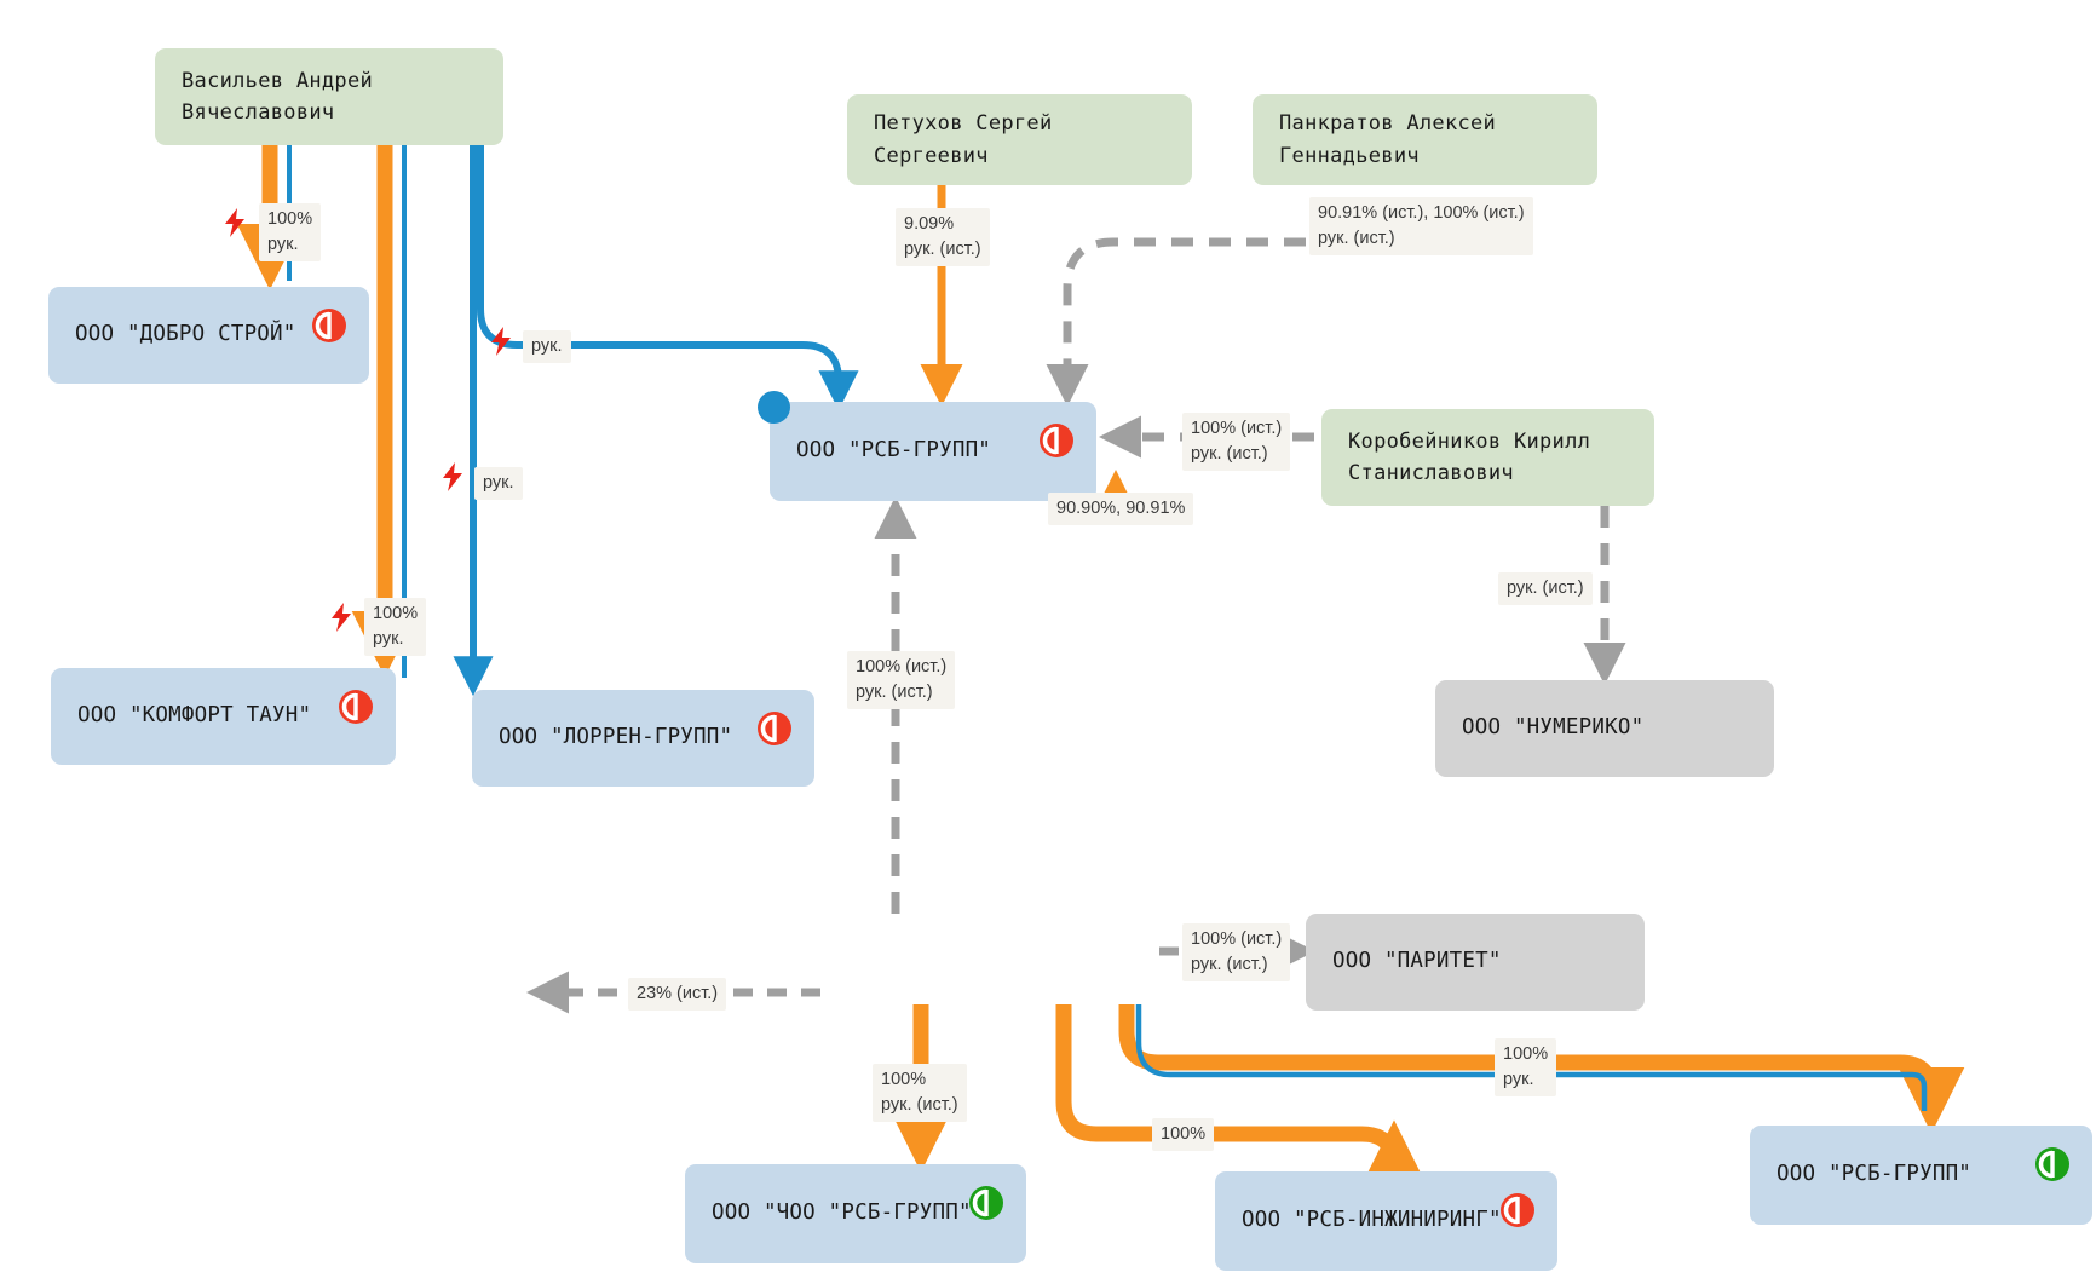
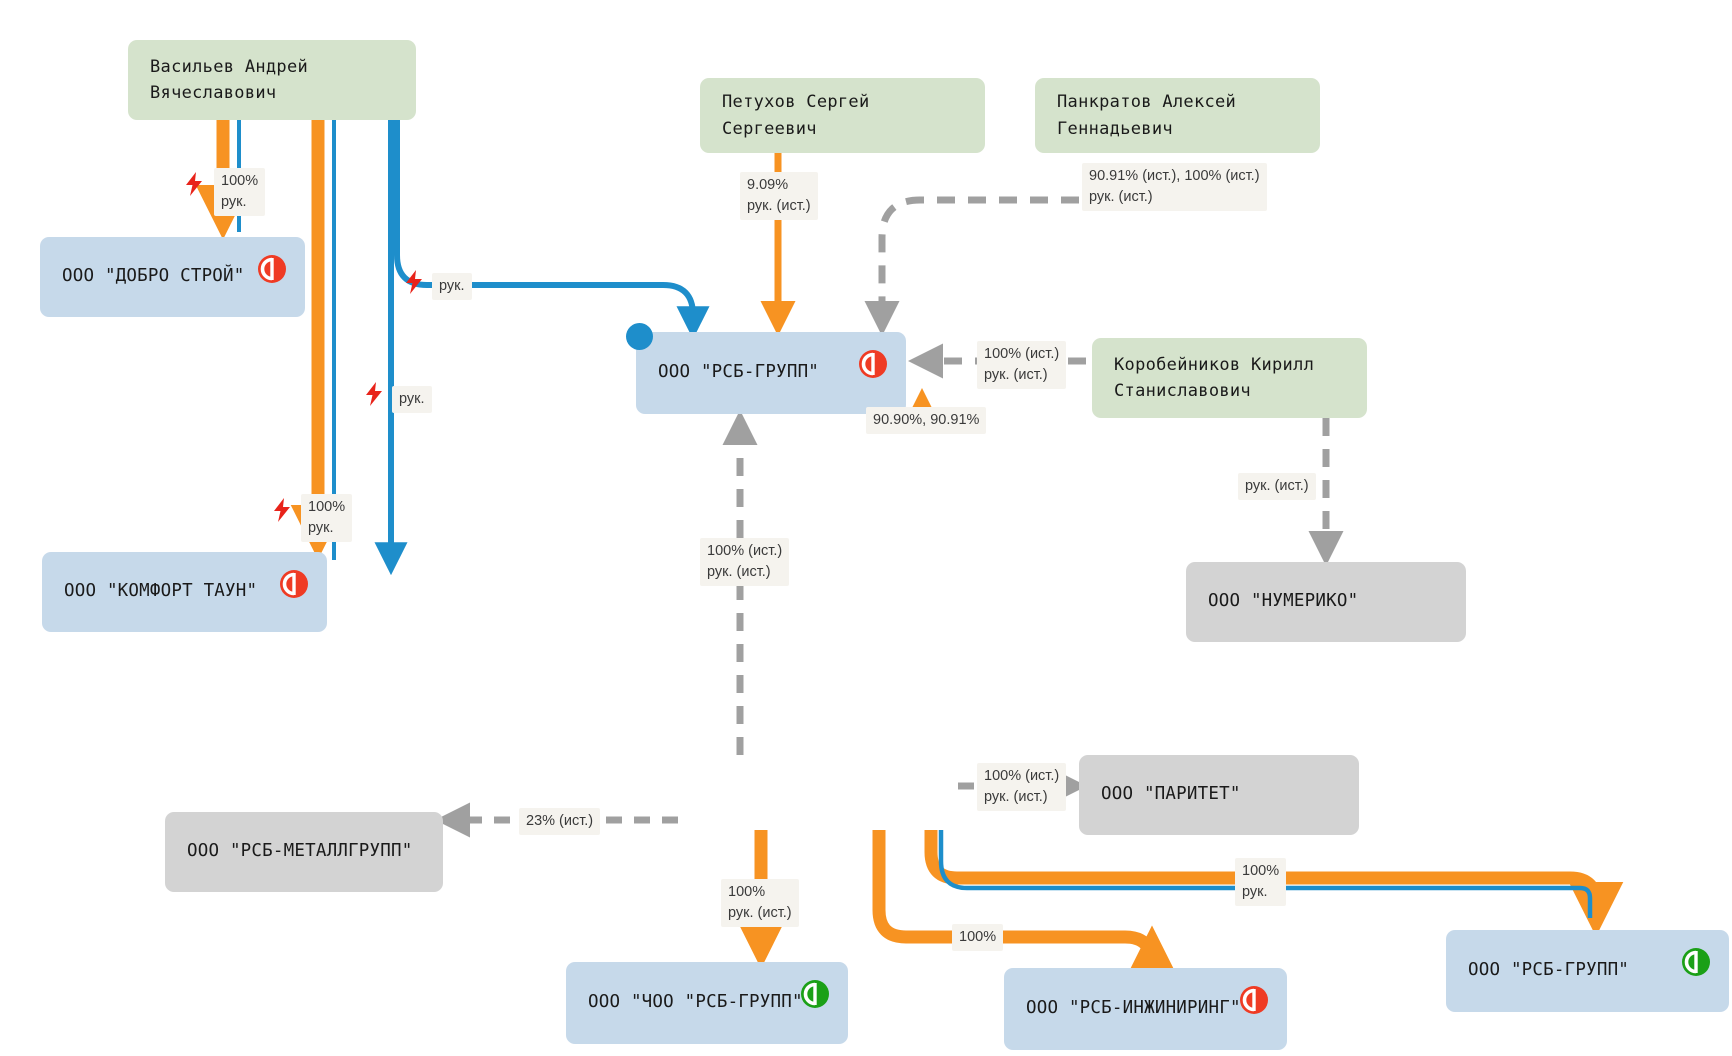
  Васильев Андрей
  Вячеславович
  Петухов Сергей Сергеевич
  Панкратов Алексей
  Геннадьевич
  ООО "ДОБРО СТРОЙ"
  ООО "РСБ-ГРУПП"
  Коробейников Кирилл
  Станиславович
  ООО "КОМФОРТ ТАУН"
- ООО "ЛОРРЕН-ГРУПП"
  ООО "НУМЕРИКО"
  ООО "ПАРИТЕТ"
+ ООО "РСБ-МЕТАЛЛГРУПП"
  ООО "ЧОО "РСБ-ГРУПП"
  ООО "РСБ-ИНЖИНИРИНГ"
  ООО "РСБ-ГРУПП"
  100%
  рук.
  рук.
  рук.
  100%
  рук.
  9.09%
  рук. (ист.)
  90.91% (ист.), 100% (ист.)
  рук. (ист.)
  100% (ист.)
  рук. (ист.)
  90.90%, 90.91%
  рук. (ист.)
  100% (ист.)
  рук. (ист.)
  100% (ист.)
  рук. (ист.)
  23% (ист.)
  100%
  рук. (ист.)
  100%
  100%
  рук.
